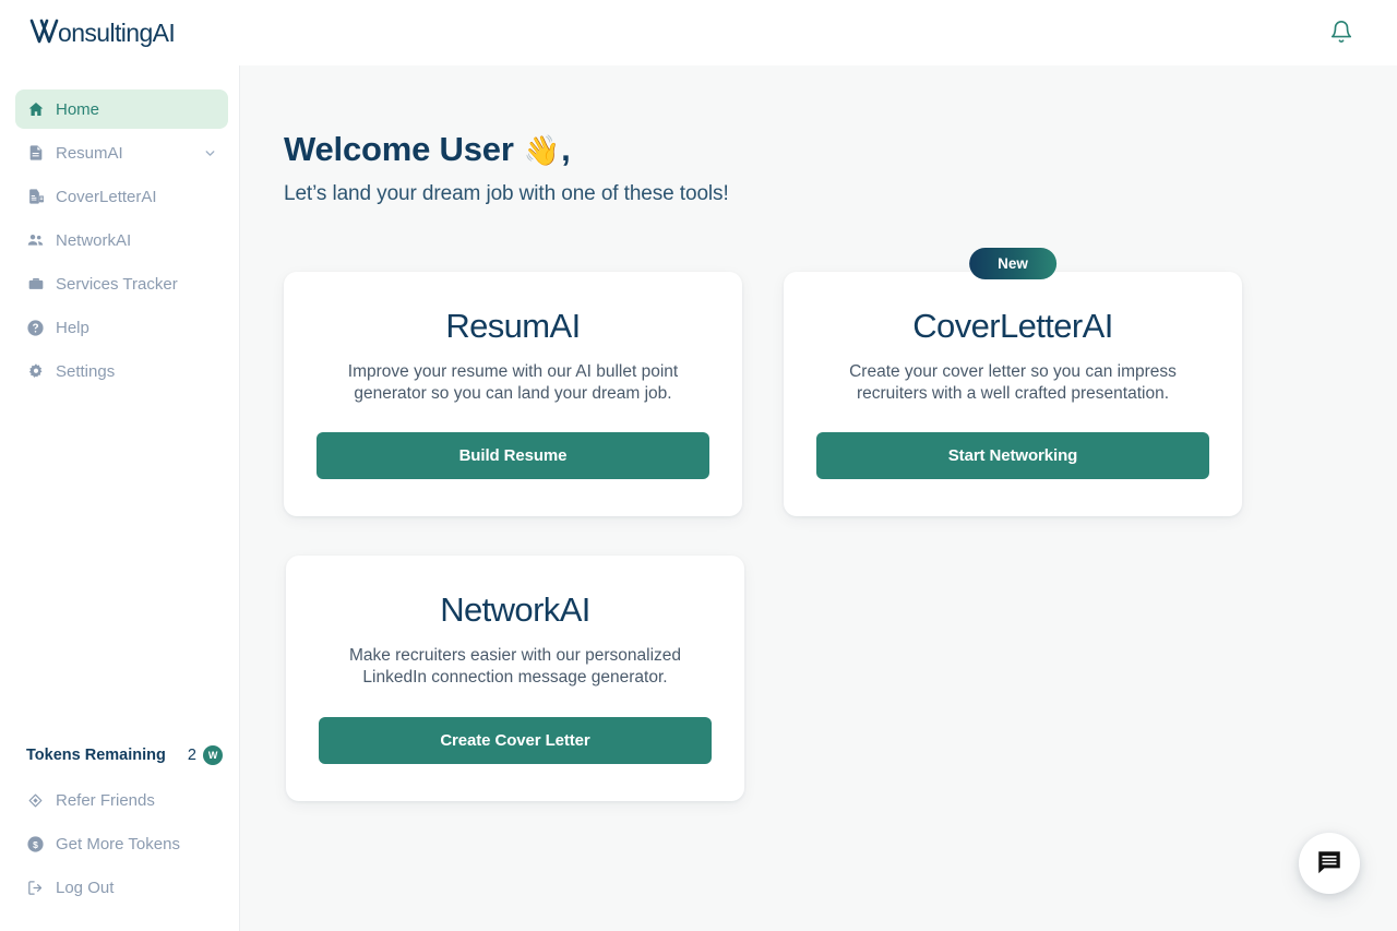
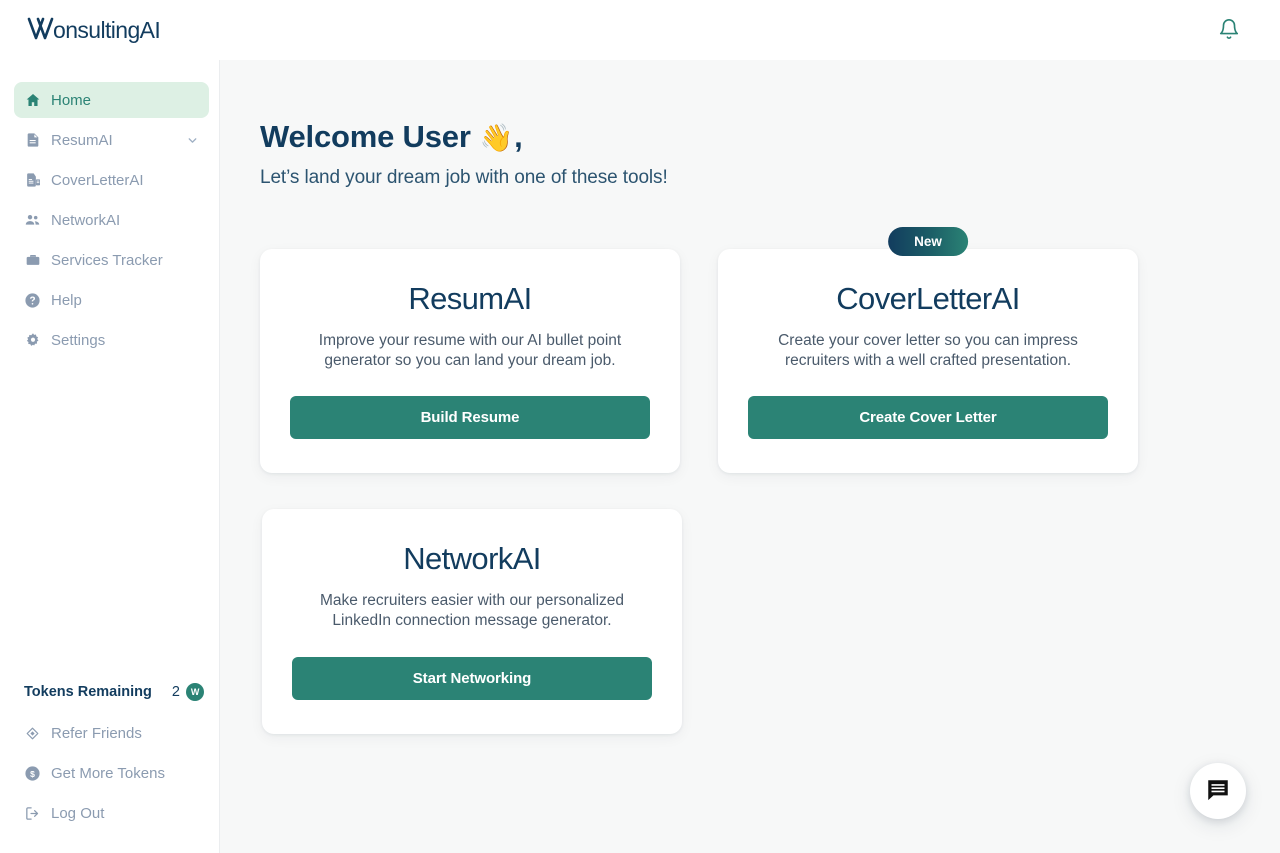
  onsultingAI
  Home
  ResumAI
  CoverLetterAI
  NetworkAI
  Services Tracker
  Help
  Settings
  Tokens Remaining
  2
  W
  Refer Friends
  $
  Get More Tokens
  Log Out
  Welcome User
  👋
  ,
  Let’s land your dream job with one of these tools!
  ResumAI
  Improve your resume with our AI bullet point generator so you can land your dream job.
  Build Resume
  New
  CoverLetterAI
  Create your cover letter so you can impress recruiters with a well crafted presentation.
- Start Networking
+ Create Cover Letter
  NetworkAI
  Make recruiters easier with our personalized LinkedIn connection message generator.
- Create Cover Letter
+ Start Networking
